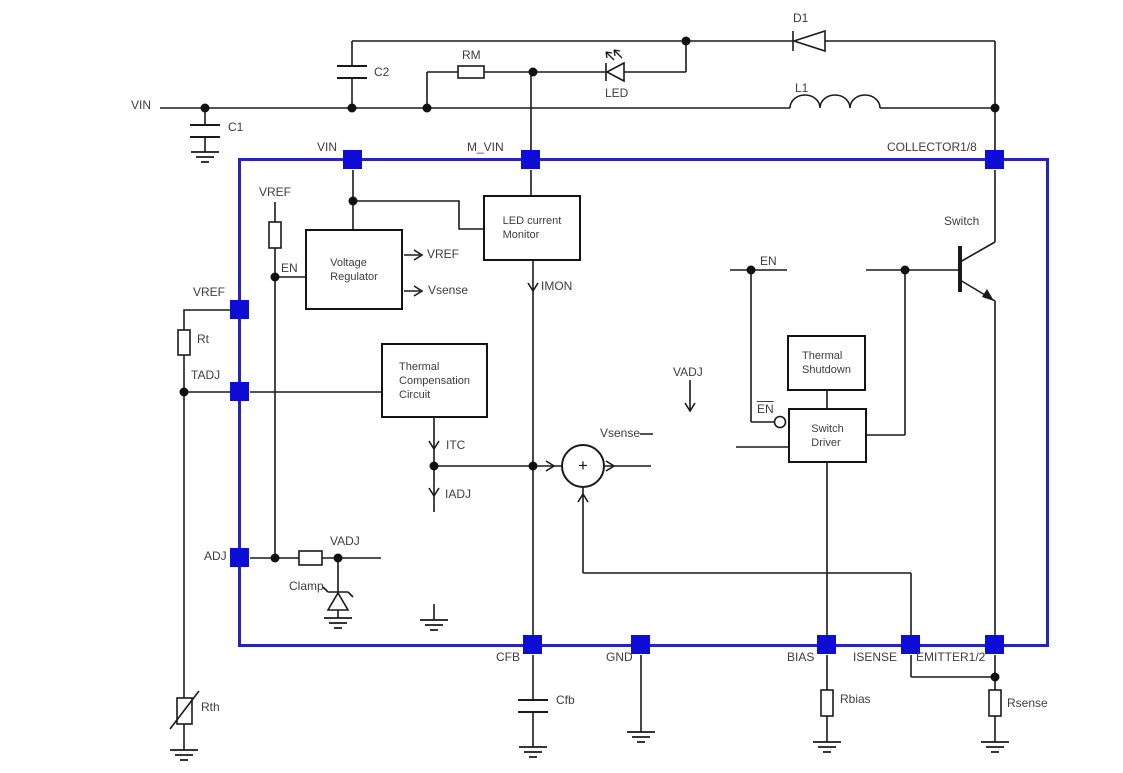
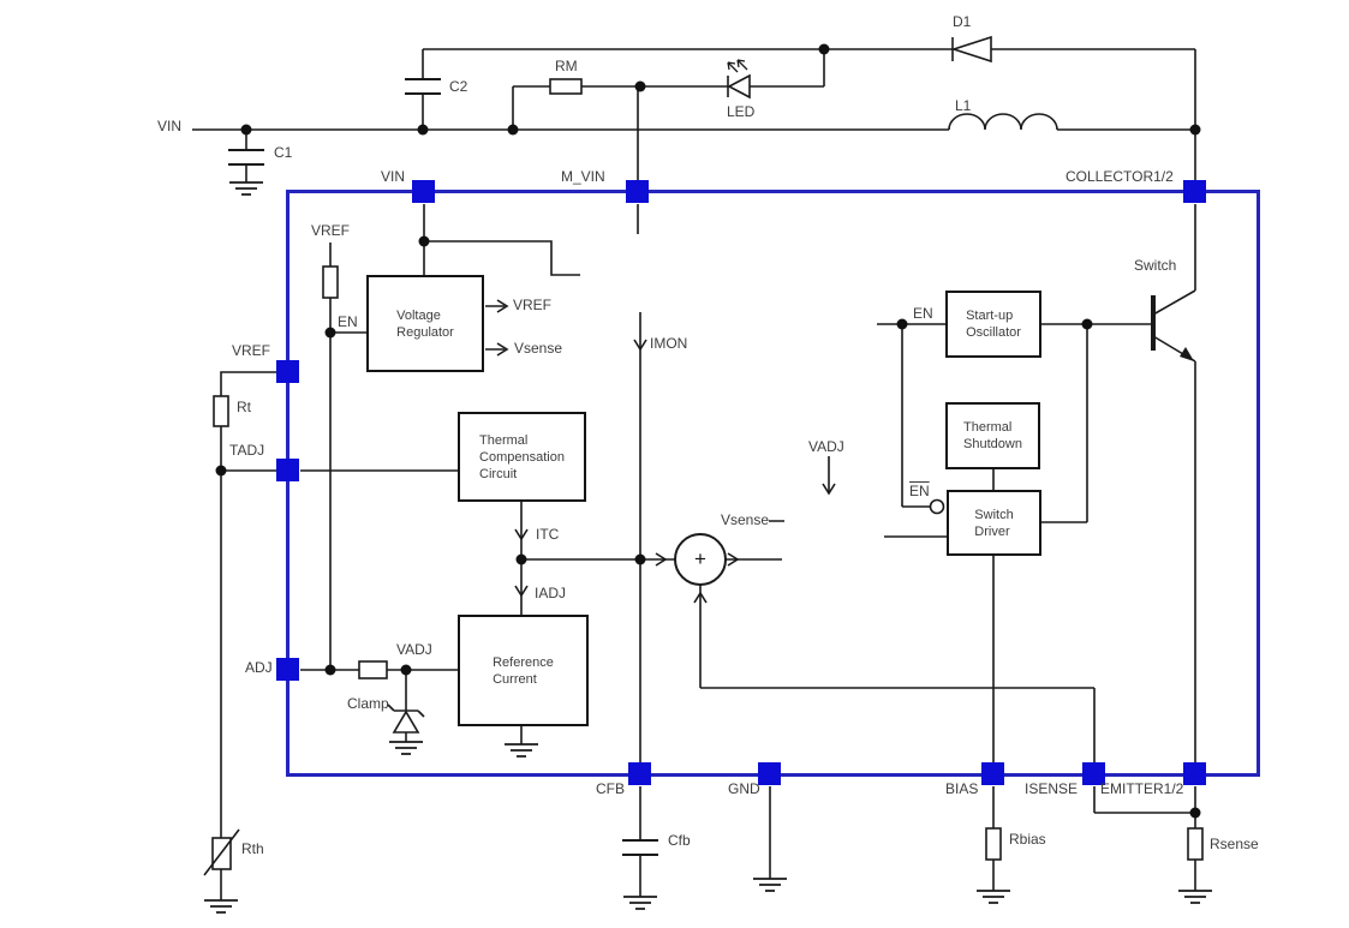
  Voltage
  Regulator
- LED current
- Monitor
  Thermal
  Compensation
  Circuit
+ Reference
+ Current
+ Start-up
+ Oscillator
  Thermal
  Shutdown
  Switch
  Driver
  VIN
  C1
  C2
  RM
  LED
  D1
  L1
  Rt
  Rth
  Clamp
  Cfb
  Rbias
  Rsense
  VIN
  M_VIN
- COLLECTOR1/8
+ COLLECTOR1/2
  VREF
  TADJ
  ADJ
  CFB
  GND
  BIAS
  ISENSE
  EMITTER1/2
  VREF
  EN
  VREF
  Vsense
  IMON
  ITC
  IADJ
  VADJ
  VADJ
  Vsense
  EN
  EN
  Switch
  +
